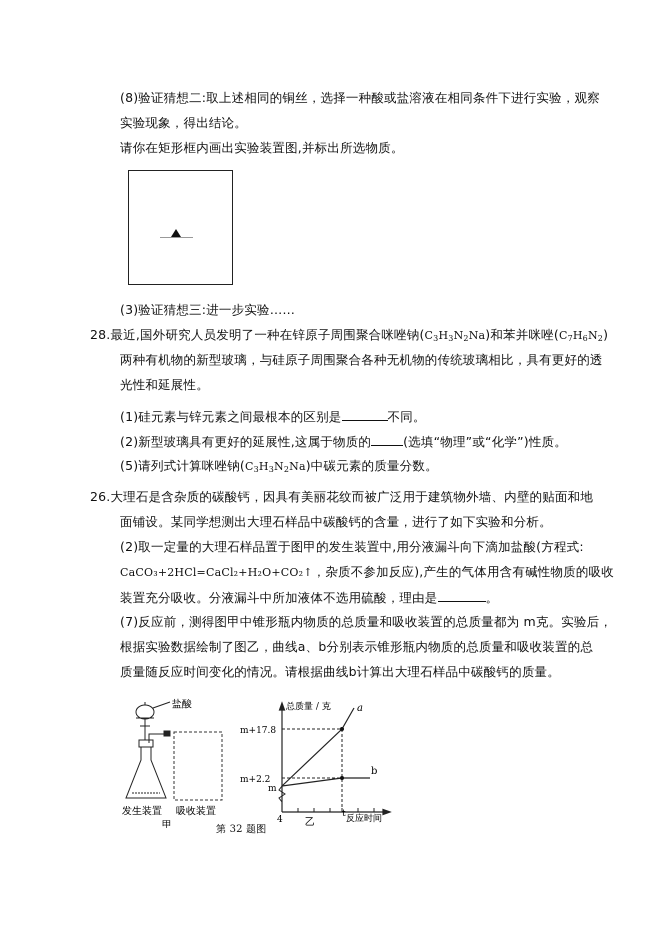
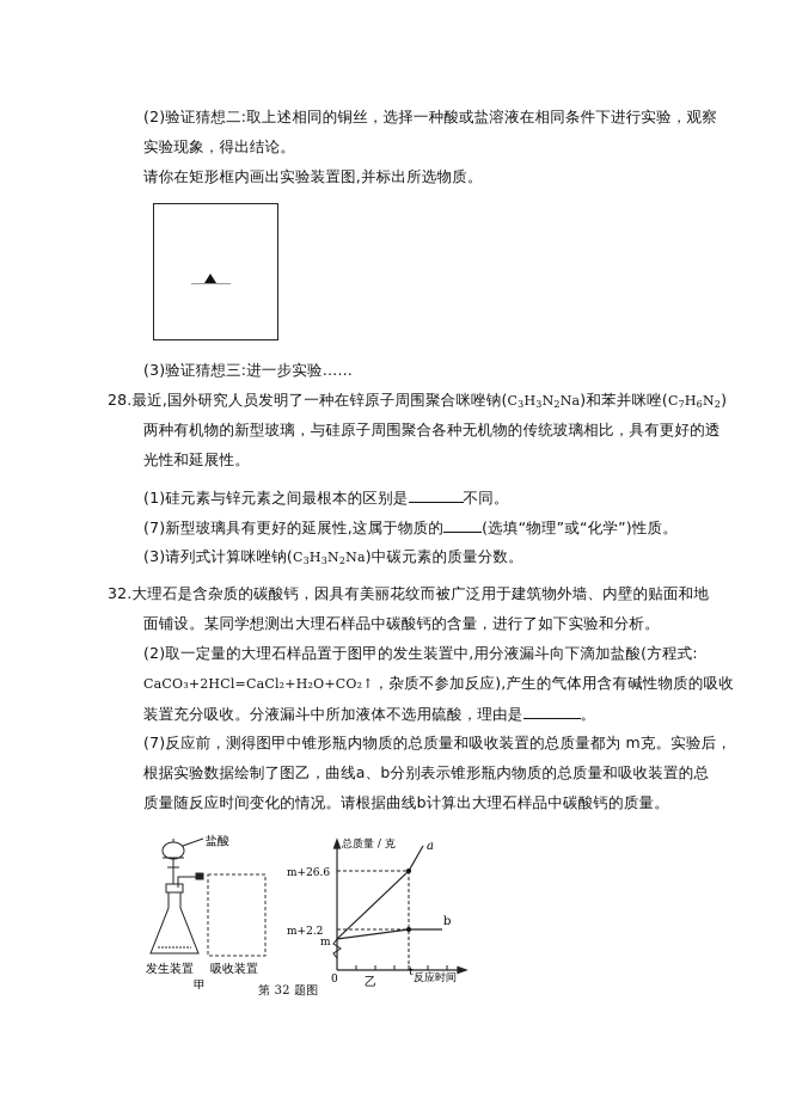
- (8)验证猜想二:取上述相同的铜丝，选择一种酸或盐溶液在相同条件下进行实验，观察
+ (2)验证猜想二:取上述相同的铜丝，选择一种酸或盐溶液在相同条件下进行实验，观察
  实验现象，得出结论。
  请你在矩形框内画出实验装置图,并标出所选物质。
  (3)验证猜想三:进一步实验……
  28.最近,国外研究人员发明了一种在锌原子周围聚合咪唑钠(C3H3N2Na)和苯并咪唑(C7H6N2)
  两种有机物的新型玻璃，与硅原子周围聚合各种无机物的传统玻璃相比，具有更好的透
  光性和延展性。
  (1)硅元素与锌元素之间最根本的区别是 不同。
- (2)新型玻璃具有更好的延展性,这属于物质的 (选填“物理”或“化学”)性质。
+ (7)新型玻璃具有更好的延展性,这属于物质的 (选填“物理”或“化学”)性质。
- (5)请列式计算咪唑钠(C3H3N2Na)中碳元素的质量分数。
+ (3)请列式计算咪唑钠(C3H3N2Na)中碳元素的质量分数。
- 26.大理石是含杂质的碳酸钙，因具有美丽花纹而被广泛用于建筑物外墙、内壁的贴面和地
+ 32.大理石是含杂质的碳酸钙，因具有美丽花纹而被广泛用于建筑物外墙、内壁的贴面和地
  面铺设。某同学想测出大理石样品中碳酸钙的含量，进行了如下实验和分析。
  (2)取一定量的大理石样品置于图甲的发生装置中,用分液漏斗向下滴加盐酸(方程式:
  CaCO₃+2HCl=CaCl₂+H₂O+CO₂↑，杂质不参加反应),产生的气体用含有碱性物质的吸收
  装置充分吸收。分液漏斗中所加液体不选用硫酸，理由是 。
  (7)反应前，测得图甲中锥形瓶内物质的总质量和吸收装置的总质量都为 m克。实验后，
  根据实验数据绘制了图乙，曲线a、b分别表示锥形瓶内物质的总质量和吸收装置的总
  质量随反应时间变化的情况。请根据曲线b计算出大理石样品中碳酸钙的质量。
  盐酸
  发生装置
  吸收装置
  甲
  总质量 / 克
- m+17.8
+ m+26.6
  m+2.2
  m
- 4
+ 0
  t
  反应时间
  乙
  a
  b
  第 32 题图
